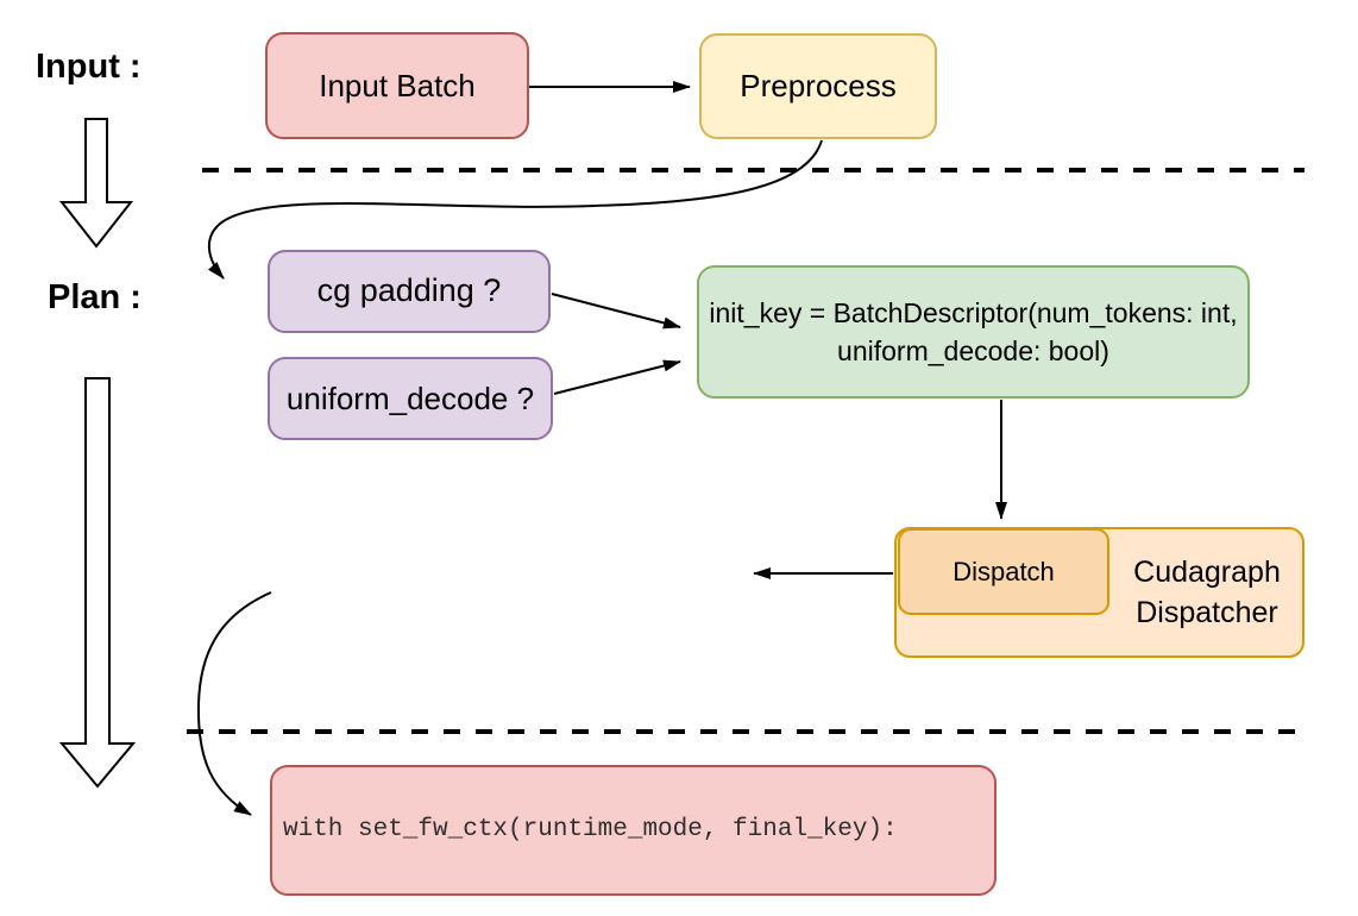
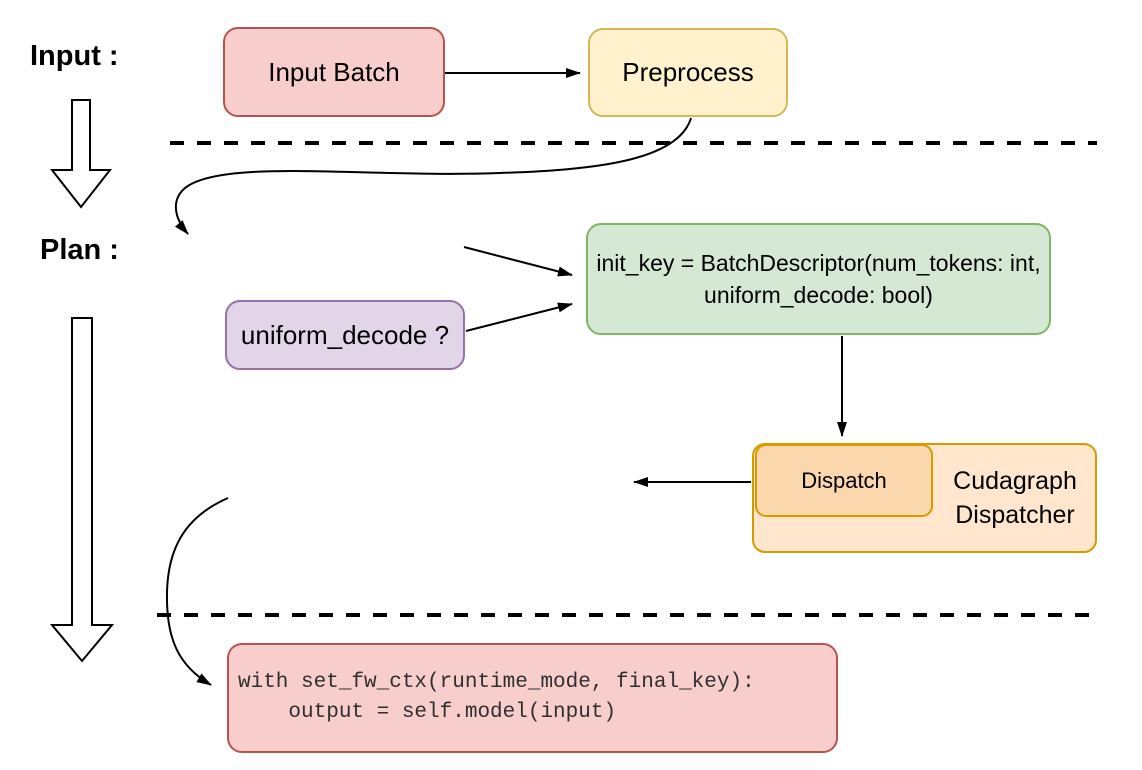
  Input :
  Plan :
  Input Batch
  Preprocess
- cg padding ?
  uniform_decode ?
  init_key = BatchDescriptor(num_tokens: int,
  uniform_decode: bool)
  Dispatch
  Cudagraph Dispatcher
  with set_fw_ctx(runtime_mode, final_key):
+ output = self.model(input)
